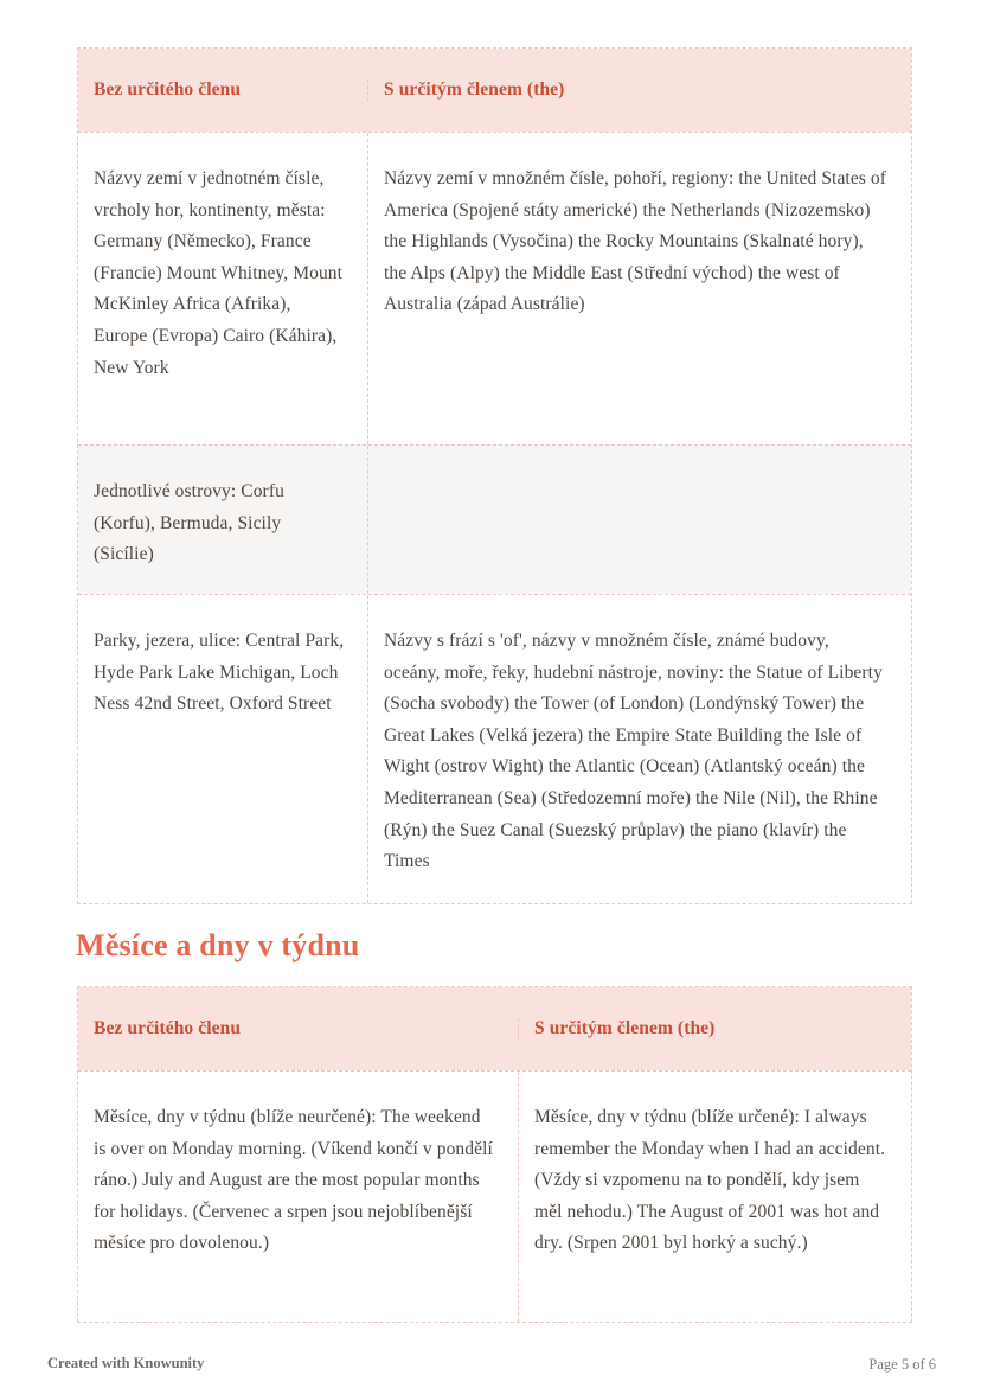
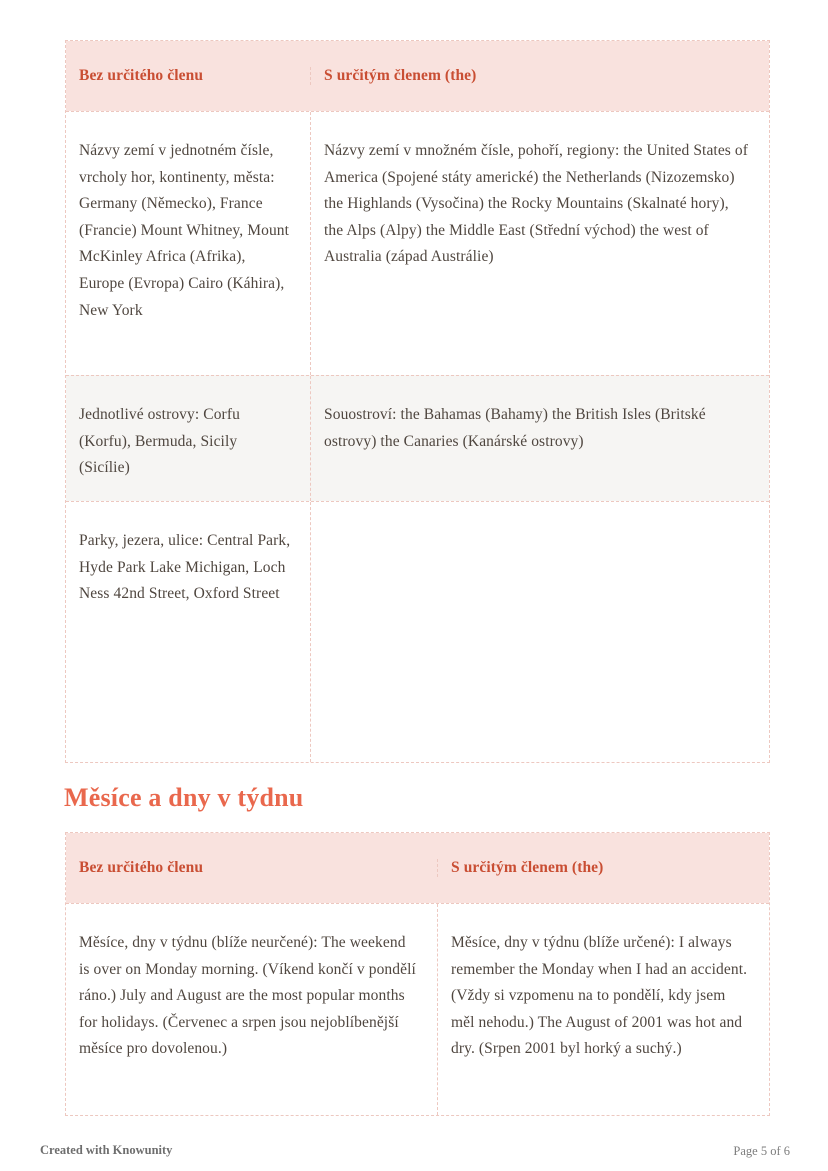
  Bez určitého členu
  S určitým členem (the)
  Názvy zemí v jednotném čísle, vrcholy hor, kontinenty, města: Germany (Německo), France (Francie) Mount Whitney, Mount McKinley Africa (Afrika), Europe (Evropa) Cairo (Káhira), New York
  Názvy zemí v množném čísle, pohoří, regiony: the United States of America (Spojené státy americké) the Netherlands (Nizozemsko) the Highlands (Vysočina) the Rocky Mountains (Skalnaté hory), the Alps (Alpy) the Middle East (Střední východ) the west of Australia (západ Austrálie)
  Jednotlivé ostrovy: Corfu (Korfu), Bermuda, Sicily (Sicílie)
+ Souostroví: the Bahamas (Bahamy) the British Isles (Britské ostrovy) the Canaries (Kanárské ostrovy)
  Parky, jezera, ulice: Central Park, Hyde Park Lake Michigan, Loch Ness 42nd Street, Oxford Street
- Názvy s frází s 'of', názvy v množném čísle, známé budovy, oceány, moře, řeky, hudební nástroje, noviny: the Statue of Liberty (Socha svobody) the Tower (of London) (Londýnský Tower) the Great Lakes (Velká jezera) the Empire State Building the Isle of Wight (ostrov Wight) the Atlantic (Ocean) (Atlantský oceán) the Mediterranean (Sea) (Středozemní moře) the Nile (Nil), the Rhine (Rýn) the Suez Canal (Suezský průplav) the piano (klavír) the Times
  Měsíce a dny v týdnu
  Bez určitého členu
  S určitým členem (the)
  Měsíce, dny v týdnu (blíže neurčené): The weekend is over on Monday morning. (Víkend končí v pondělí ráno.) July and August are the most popular months for holidays. (Červenec a srpen jsou nejoblíbenější měsíce pro dovolenou.)
  Měsíce, dny v týdnu (blíže určené): I always remember the Monday when I had an accident. (Vždy si vzpomenu na to pondělí, kdy jsem měl nehodu.) The August of 2001 was hot and dry. (Srpen 2001 byl horký a suchý.)
  Created with Knowunity
  Page 5 of 6
